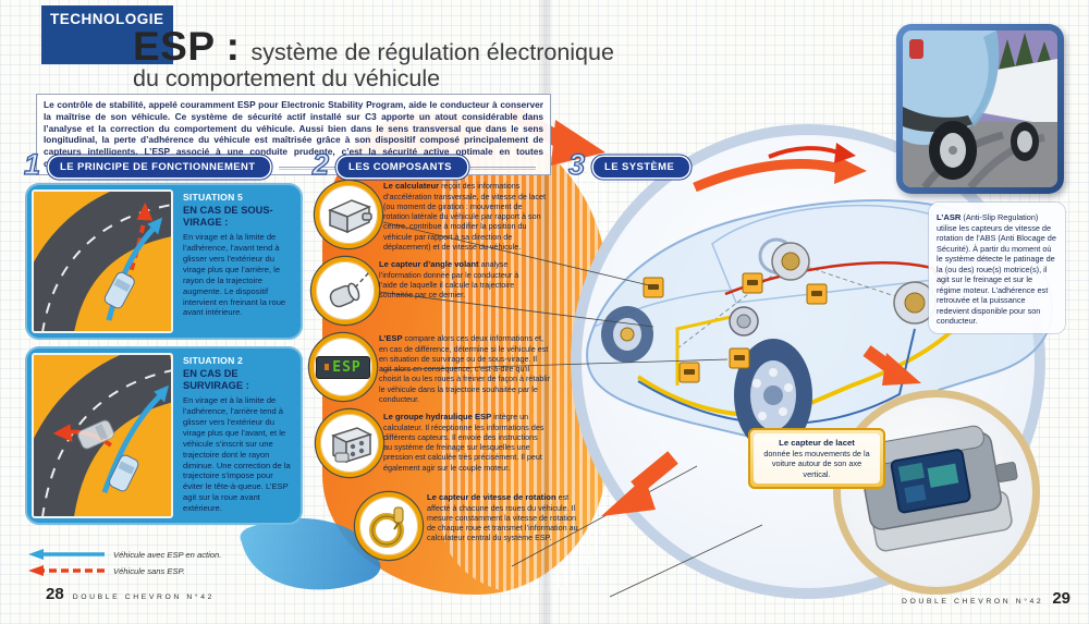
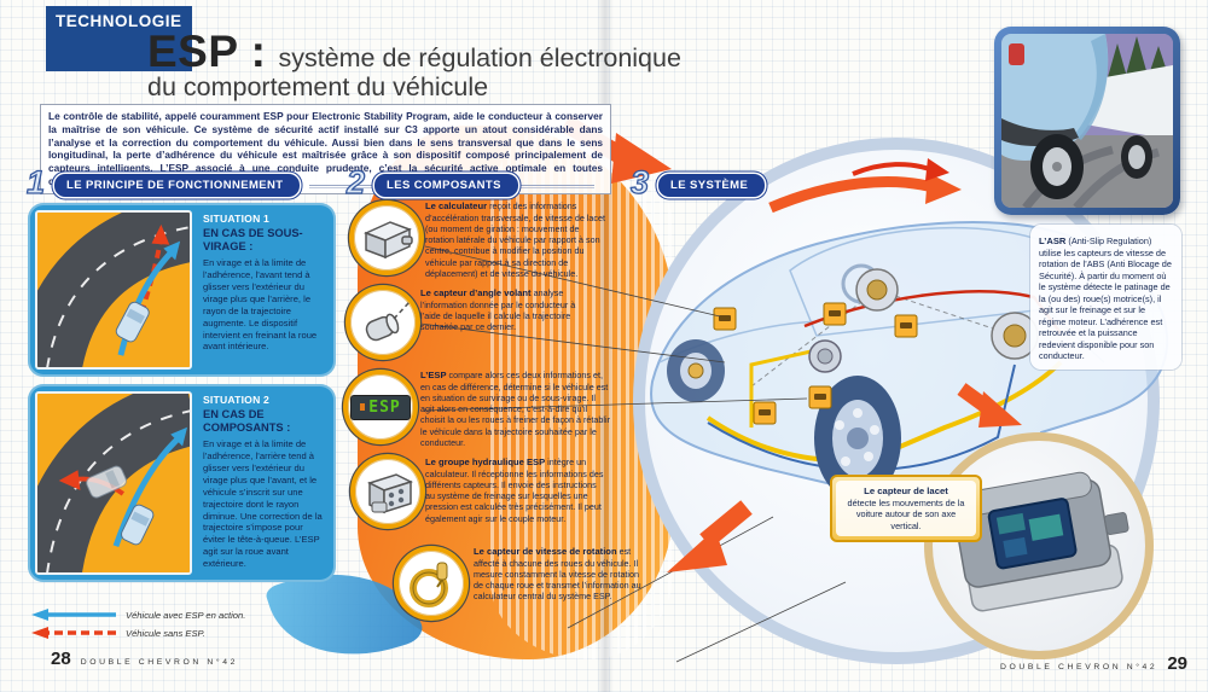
  TECHNOLOGIE
  ESP :
  système de régulation électronique
  du comportement du véhicule
  Le contrôle de stabilité, appelé couramment ESP pour Electronic Stability Program, aide le conducteur à conserver la maîtrise de son véhicule. Ce système de sécurité actif installé sur C3 apporte un atout considérable dans l’analyse et la correction du comportement du véhicule. Aussi bien dans le sens transversal que dans le sens longitudinal, la perte d’adhérence du véhicule est maîtrisée grâce à son dispositif composé principalement de capteurs intelligents. L’ESP associé à une conduite prudente, c’est la sécurité active optimale en toutes c
  1
  LE PRINCIPE DE FONCTIONNEMENT
- SITUATION 5
+ SITUATION 1
  EN CAS DE SOUS-VIRAGE :
  En virage et à la limite de l’adhérence, l’avant tend à glisser vers l’extérieur du virage plus que l’arrière, le rayon de la trajectoire augmente. Le dispositif intervient en freinant la roue avant intérieure.
  SITUATION 2
- EN CAS DE SURVIRAGE :
+ EN CAS DE COMPOSANTS :
  En virage et à la limite de l’adhérence, l’arrière tend à glisser vers l’extérieur du virage plus que l’avant, et le véhicule s’inscrit sur une trajectoire dont le rayon diminue. Une correction de la trajectoire s’impose pour éviter le tête-à-queue. L’ESP agit sur la roue avant extérieure.
  2
  LES COMPOSANTS
  Le calculateur reçoit des informations d’accélération transversale, de vitesse de lacet (ou moment de giration : mouvement de rotation latérale du véhicule par rapport à son centre, contribue à modifier la position du véhicule par rapport à sa direction de déplacement) et de vitesse du véhicule.
  Le capteur d’angle volant analyse l’information donnée par le conducteur à l’aide de laquelle il calcule la trajectoire souhaitée par ce dernier.
  ESP
  L’ESP compare alors ces deux informations et, en cas de différence, détermine si le véhicule est en situation de survirage ou de sous-virage. Il agit alors en conséquence, c’est-à-dire qu’il choisit la ou les roues à freiner de façon à rétablir le véhicule dans la trajectoire souhaitée par le conducteur.
  Le groupe hydraulique ESP intègre un calculateur. Il réceptionne les informations des différents capteurs. Il envoie des instructions au système de freinage sur lesquelles une pression est calculée très précisément. Il peut également agir sur le couple moteur.
  Le capteur de vitesse de rotation est affecté à chacune des roues du véhicule. Il mesure constamment la vitesse de rotation de chaque roue et transmet l’information au calculateur central du système ESP.
  3
  LE SYSTÈME
  L’ASR (Anti-Slip Regulation) utilise les capteurs de vitesse de rotation de l’ABS (Anti Blocage de Sécurité). À partir du moment où le système détecte le patinage de la (ou des) roue(s) motrice(s), il agit sur le freinage et sur le régime moteur. L’adhérence est retrouvée et la puissance redevient disponible pour son conducteur.
  Le capteur de lacet
- donnée les mouvements de la voiture autour de son axe vertical.
+ détecte les mouvements de la voiture autour de son axe vertical.
  Véhicule avec ESP en action.
  Véhicule sans ESP.
  28
  29
